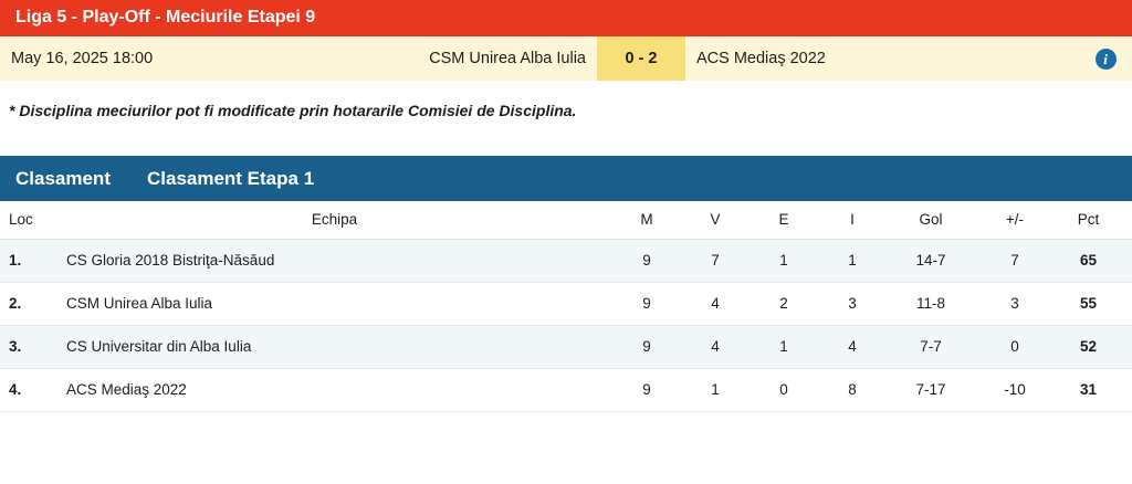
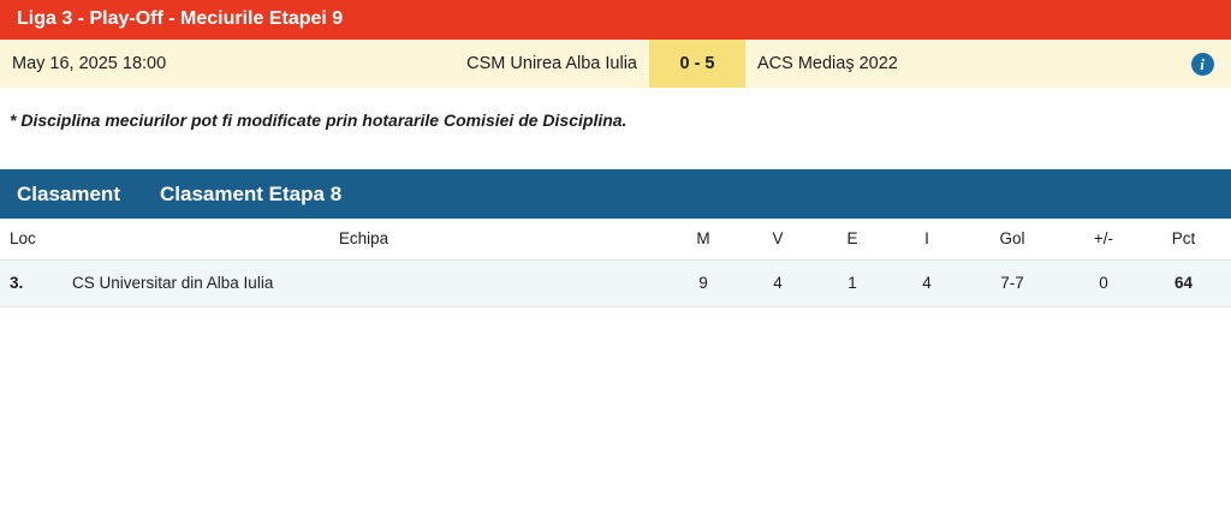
- Liga 5 - Play-Off - Meciurile Etapei 9
+ Liga 3 - Play-Off - Meciurile Etapei 9
- May 16, 2025 18:00	CSM Unirea Alba Iulia	0 - 2	ACS Mediaş 2022	i
+ May 16, 2025 18:00	CSM Unirea Alba Iulia	0 - 5	ACS Mediaş 2022	i
  * Disciplina meciurilor pot fi modificate prin hotararile Comisiei de Disciplina.
  Clasament
- Clasament Etapa 1
+ Clasament Etapa 8
  Loc	Echipa	M	V	E	I	Gol	+/-	Pct
- 1.	CS Gloria 2018 Bistriţa-Năsăud	9	7	1	1	14-7	7	65
- 2.	CSM Unirea Alba Iulia	9	4	2	3	11-8	3	55
- 3.	CS Universitar din Alba Iulia	9	4	1	4	7-7	0	52
+ 3.	CS Universitar din Alba Iulia	9	4	1	4	7-7	0	64
- 4.	ACS Mediaş 2022	9	1	0	8	7-17	-10	31
